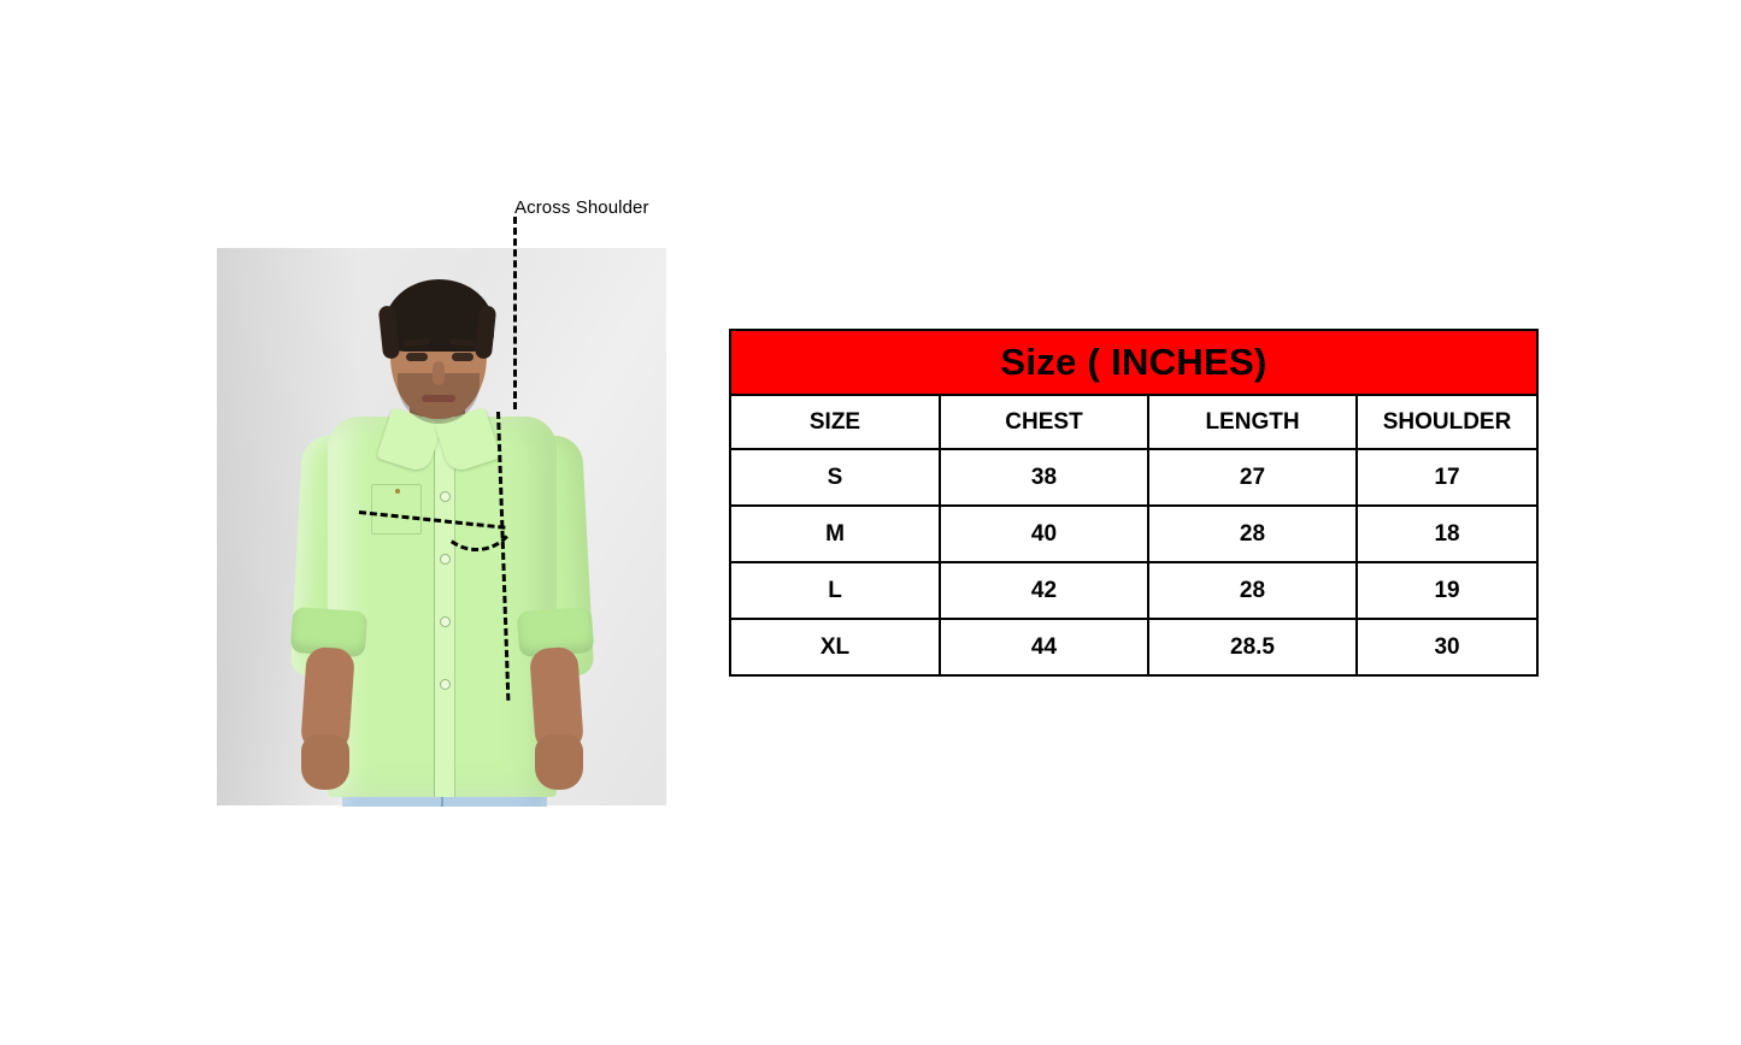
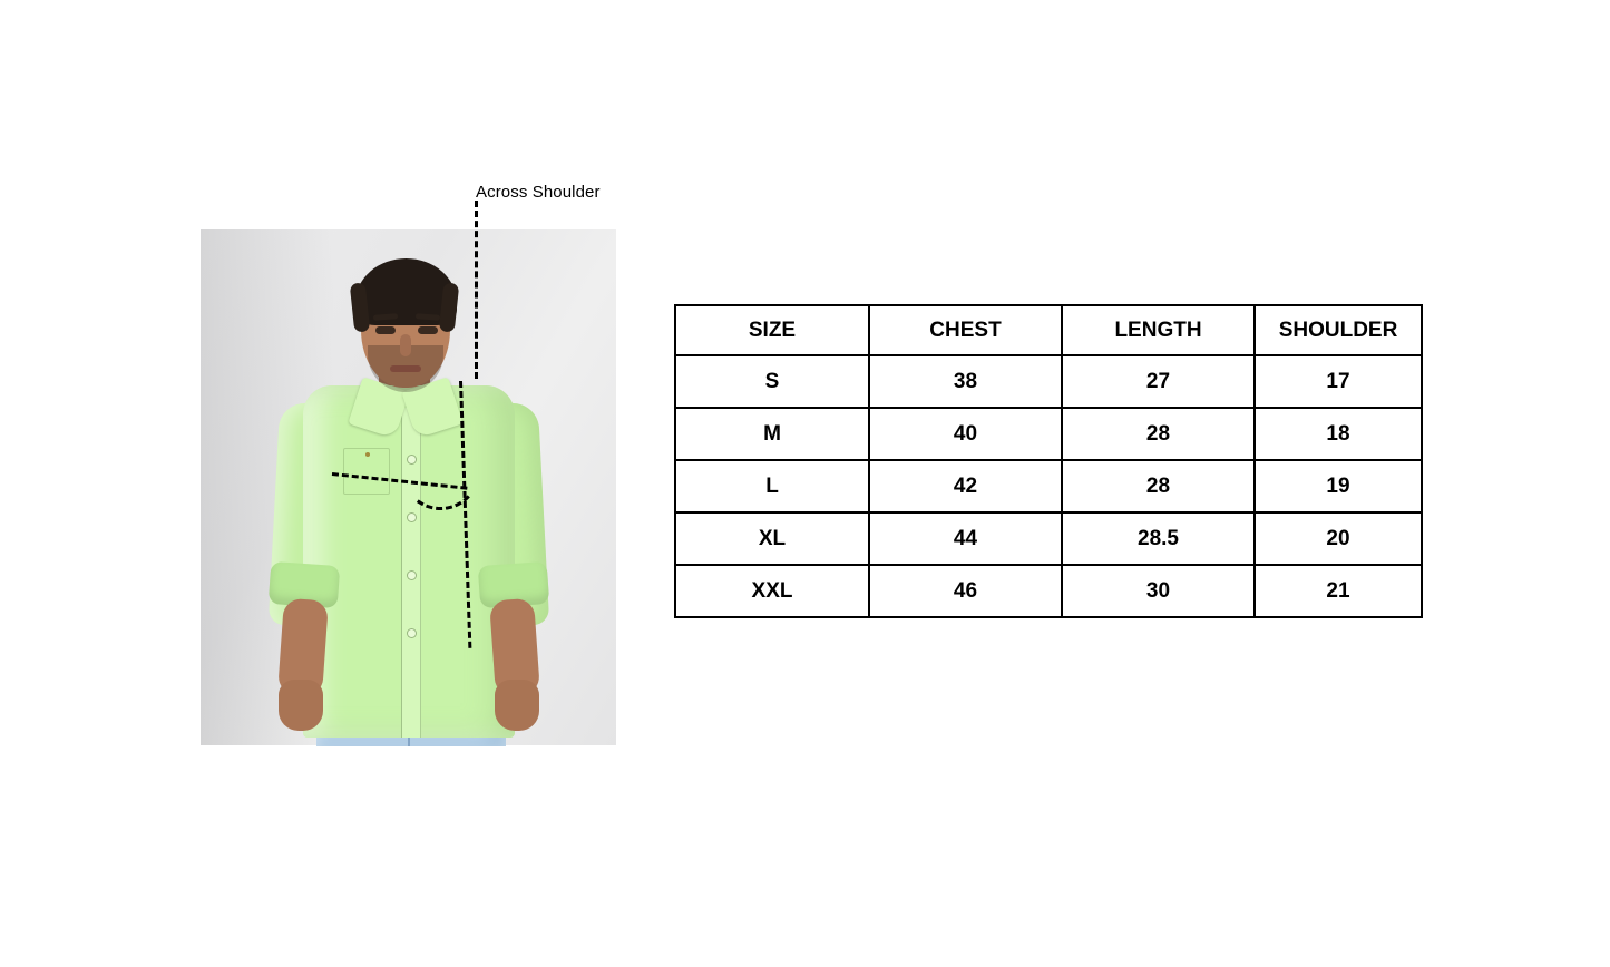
  Across Shoulder
- Size ( INCHES)
  SIZE	CHEST	LENGTH	SHOULDER
  S	38	27	17
  M	40	28	18
  L	42	28	19
- XL	44	28.5	30
+ XL	44	28.5	20
+ XXL	46	30	21
